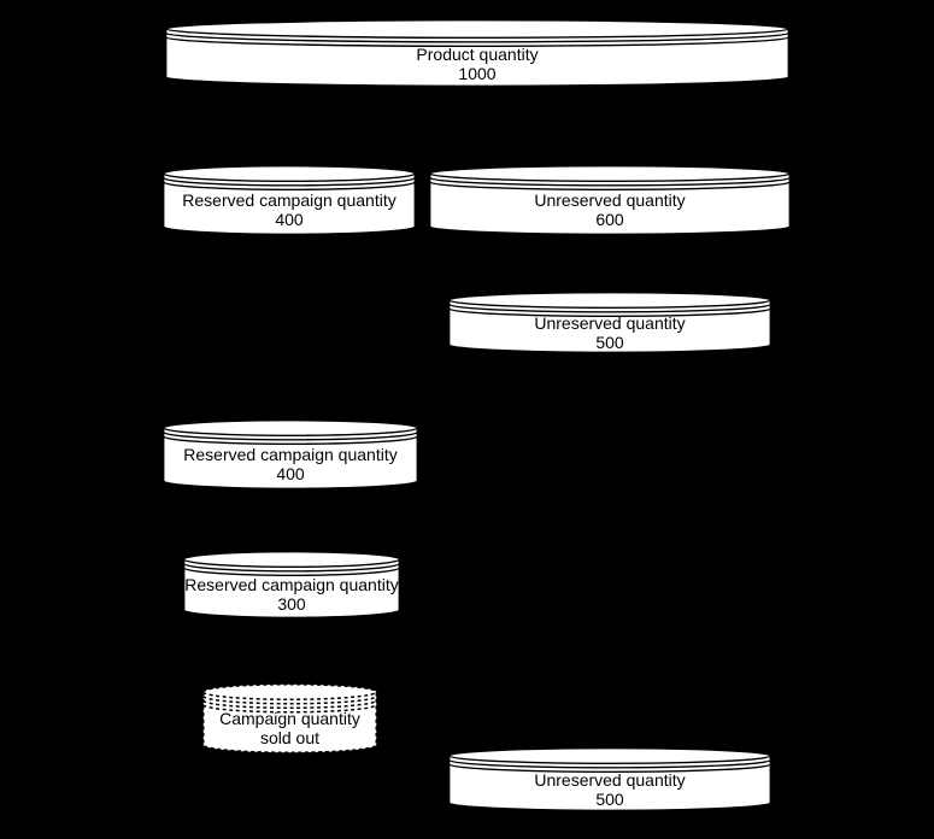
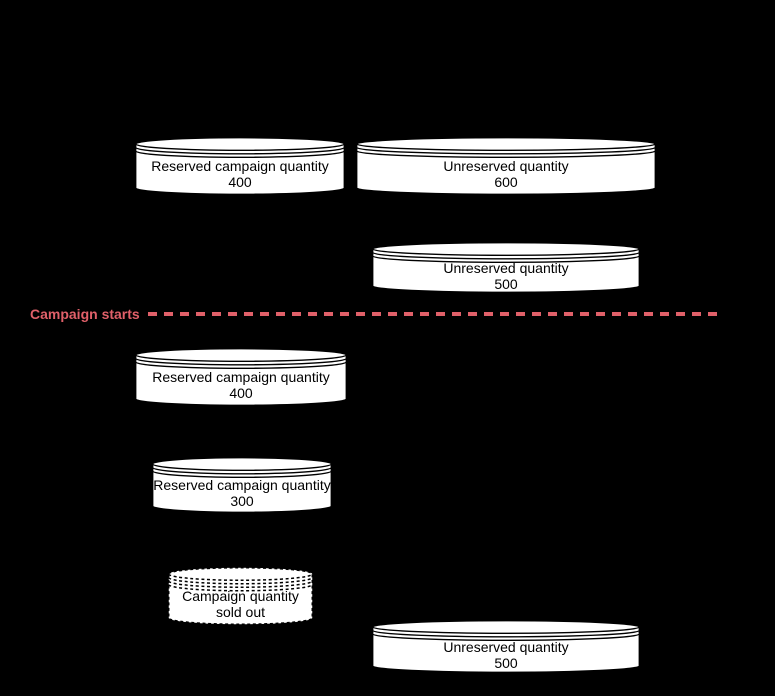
- Product quantity
- 1000
  Reserved campaign quantity
  400
  Unreserved quantity
  600
  Unreserved quantity
  500
+ Campaign starts
  Reserved campaign quantity
  400
  Reserved campaign quantity
  300
  Campaign quantity
  sold out
  Unreserved quantity
  500
